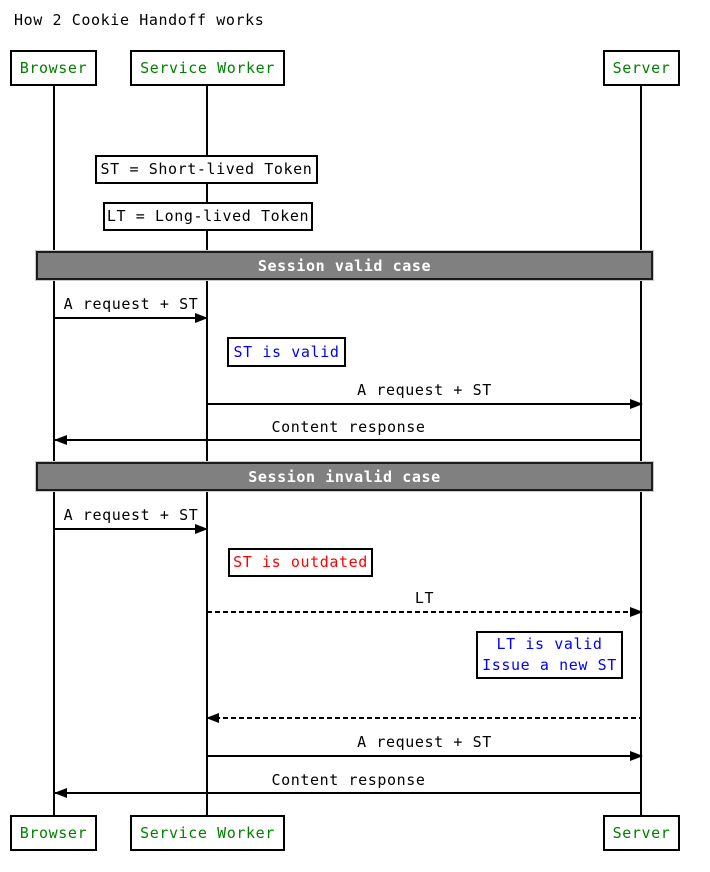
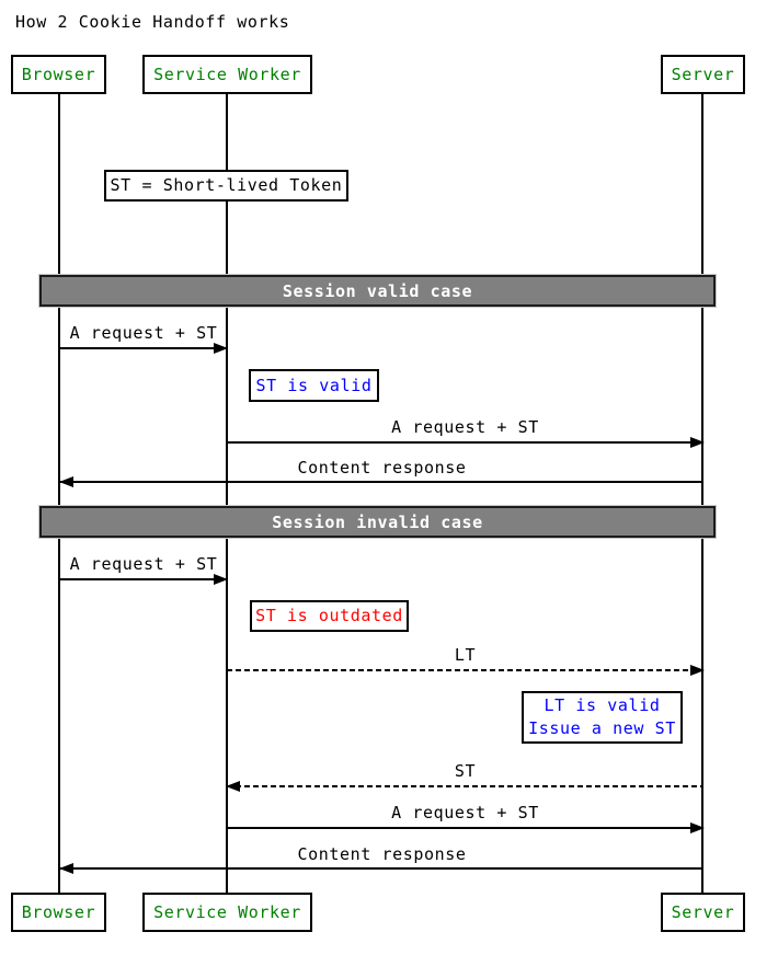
  How 2 Cookie Handoff works
  Browser
  Service Worker
  Server
  ST = Short-lived Token
- LT = Long-lived Token
  Session valid case
  A request + ST
  ST is valid
  A request + ST
  Content response
  Session invalid case
  A request + ST
  ST is outdated
  LT
  LT is valid
  Issue a new ST
+ ST
  A request + ST
  Content response
  Browser
  Service Worker
  Server
